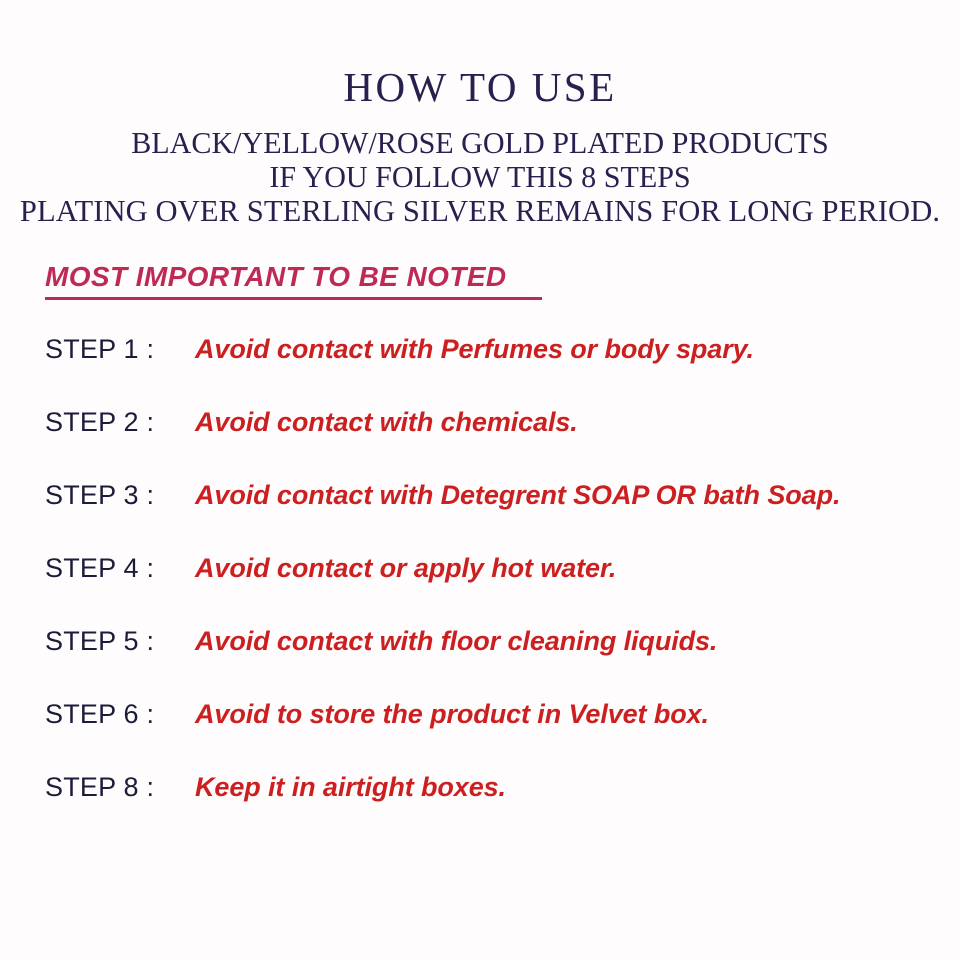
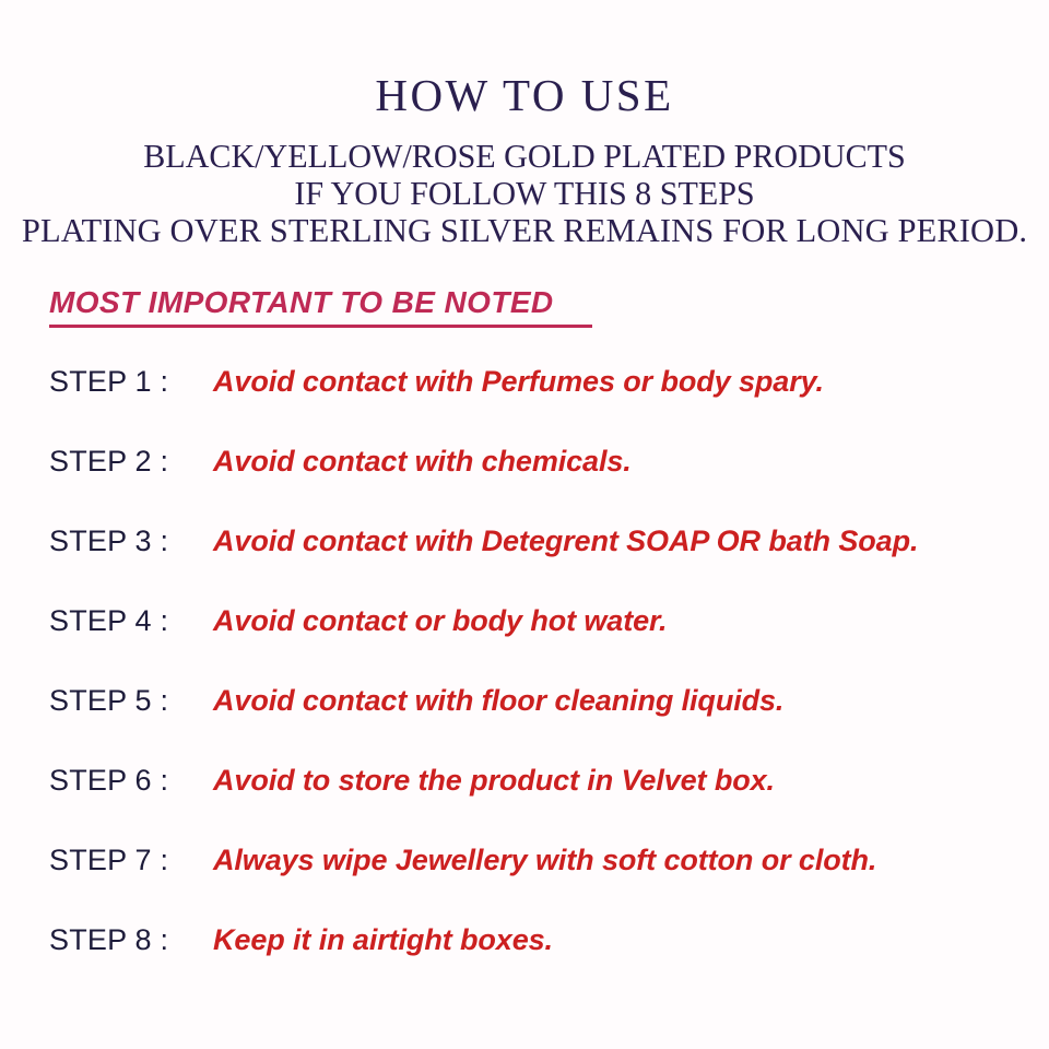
  HOW TO USE
  BLACK/YELLOW/ROSE GOLD PLATED PRODUCTS
  IF YOU FOLLOW THIS 8 STEPS
  PLATING OVER STERLING SILVER REMAINS FOR LONG PERIOD.
  MOST IMPORTANT TO BE NOTED
  STEP 1 :
  Avoid contact with Perfumes or body spary.
  STEP 2 :
  Avoid contact with chemicals.
  STEP 3 :
  Avoid contact with Detegrent SOAP OR bath Soap.
  STEP 4 :
- Avoid contact or apply hot water.
+ Avoid contact or body hot water.
  STEP 5 :
  Avoid contact with floor cleaning liquids.
  STEP 6 :
  Avoid to store the product in Velvet box.
+ STEP 7 :
+ Always wipe Jewellery with soft cotton or cloth.
  STEP 8 :
  Keep it in airtight boxes.
